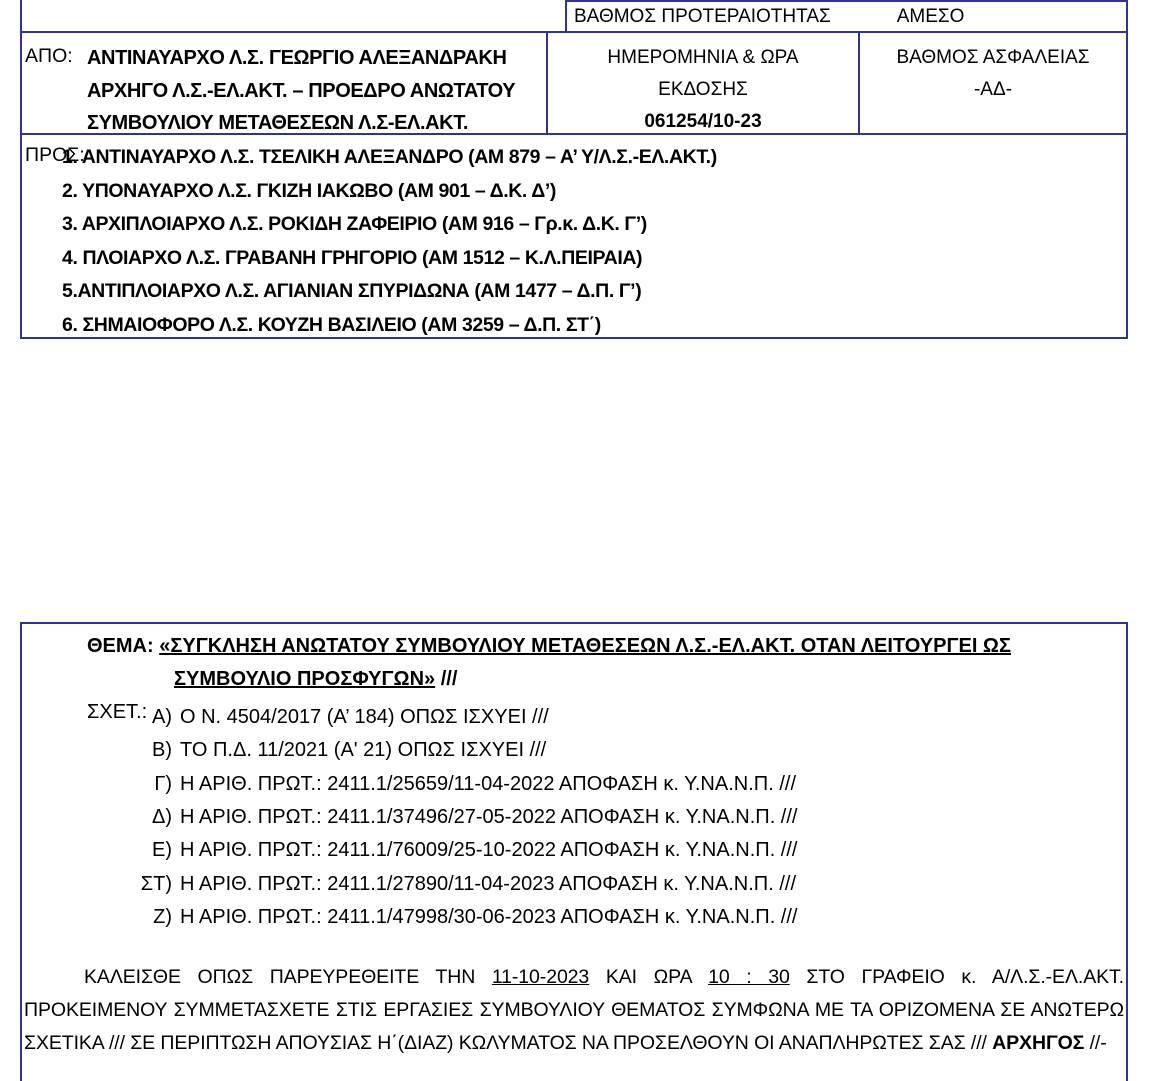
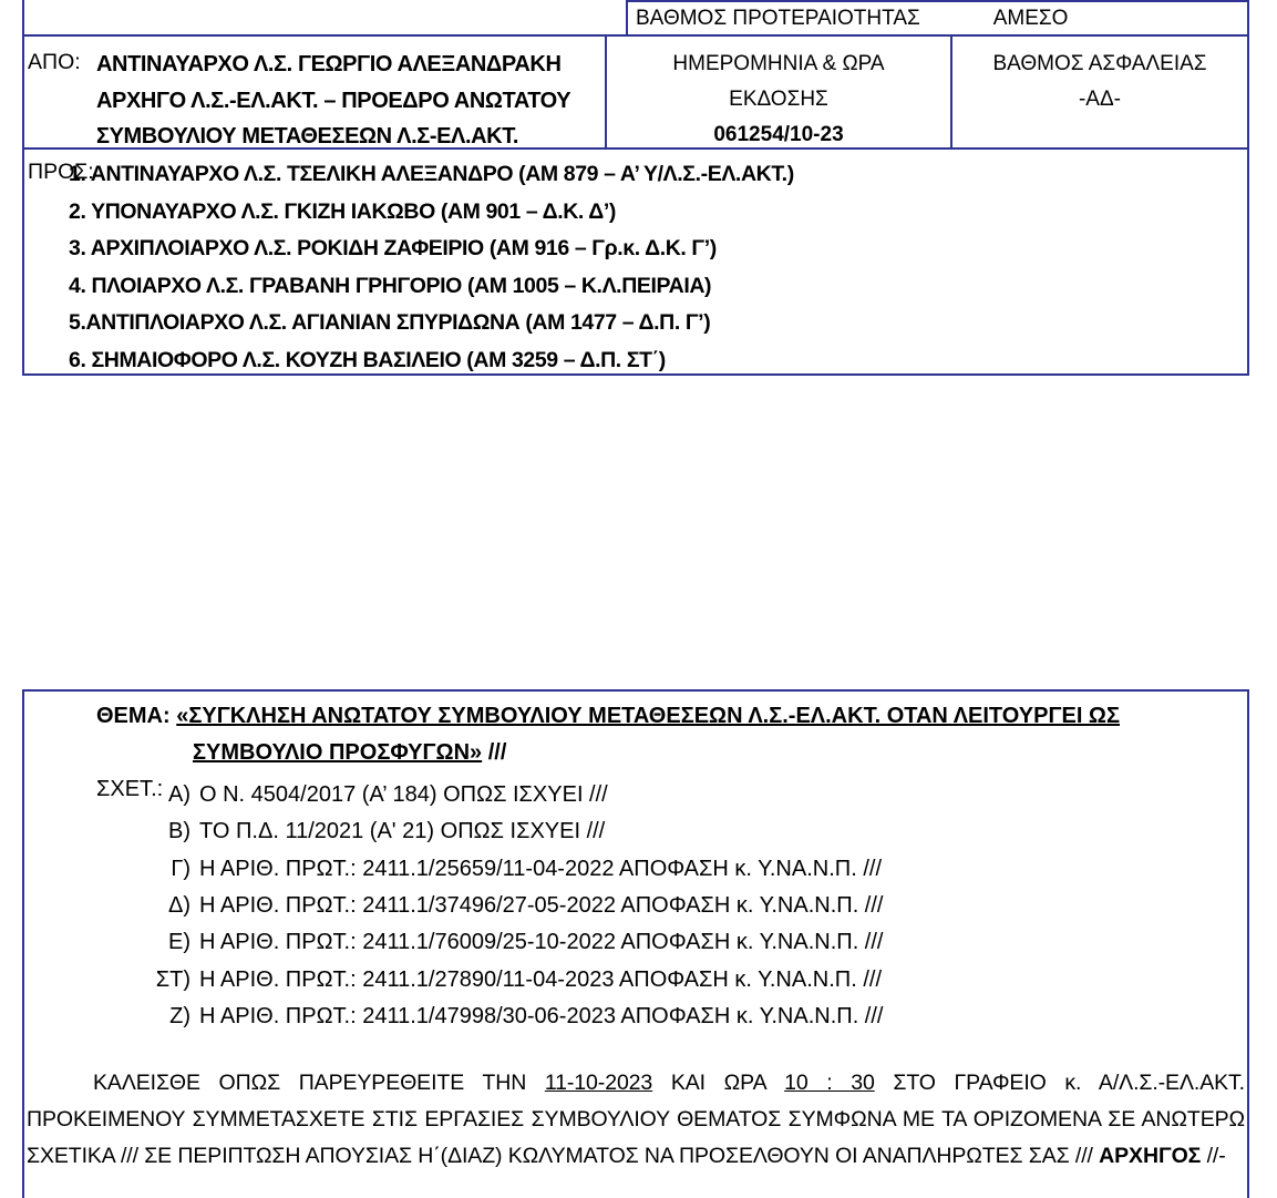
  ΒΑΘΜΟΣ ΠΡΟΤΕΡΑΙΟΤΗΤΑΣ
  ΑΜΕΣΟ
  ΑΠΟ:
  ΑΝΤΙΝΑΥΑΡΧΟ Λ.Σ. ΓΕΩΡΓΙΟ ΑΛΕΞΑΝΔΡΑΚΗ
  ΑΡΧΗΓΟ Λ.Σ.-ΕΛ.ΑΚΤ. – ΠΡΟΕΔΡΟ ΑΝΩΤΑΤΟΥ
  ΣΥΜΒΟΥΛΙΟΥ ΜΕΤΑΘΕΣΕΩΝ Λ.Σ-ΕΛ.ΑΚΤ.
  ΗΜΕΡΟΜΗΝΙΑ & ΩΡΑ
  ΕΚΔΟΣΗΣ
  061254/10-23
  ΒΑΘΜΟΣ ΑΣΦΑΛΕΙΑΣ
  -ΑΔ-
  ΠΡΟΣ:
  1. ΑΝΤΙΝΑΥΑΡΧΟ Λ.Σ. ΤΣΕΛΙΚΗ ΑΛΕΞΑΝΔΡΟ (ΑΜ 879 – Α’ Υ/Λ.Σ.-ΕΛ.ΑΚΤ.)
  2. ΥΠΟΝΑΥΑΡΧΟ Λ.Σ. ΓΚΙΖΗ ΙΑΚΩΒΟ (ΑΜ 901 – Δ.Κ. Δ’)
  3. ΑΡΧΙΠΛΟΙΑΡΧΟ Λ.Σ. ΡΟΚΙΔΗ ΖΑΦΕΙΡΙΟ (ΑΜ 916 – Γρ.κ. Δ.Κ. Γ’)
- 4. ΠΛΟΙΑΡΧΟ Λ.Σ. ΓΡΑΒΑΝΗ ΓΡΗΓΟΡΙΟ (ΑΜ 1512 – Κ.Λ.ΠΕΙΡΑΙΑ)
+ 4. ΠΛΟΙΑΡΧΟ Λ.Σ. ΓΡΑΒΑΝΗ ΓΡΗΓΟΡΙΟ (ΑΜ 1005 – Κ.Λ.ΠΕΙΡΑΙΑ)
  5.ΑΝΤΙΠΛΟΙΑΡΧΟ Λ.Σ. ΑΓΙΑΝΙΑΝ ΣΠΥΡΙΔΩΝΑ (ΑΜ 1477 – Δ.Π. Γ’)
  6. ΣΗΜΑΙΟΦΟΡΟ Λ.Σ. ΚΟΥΖΗ ΒΑΣΙΛΕΙΟ (ΑΜ 3259 – Δ.Π. ΣΤ΄)
  ΘΕΜΑ: «ΣΥΓΚΛΗΣΗ ΑΝΩΤΑΤΟΥ ΣΥΜΒΟΥΛΙΟΥ ΜΕΤΑΘΕΣΕΩΝ Λ.Σ.-ΕΛ.ΑΚΤ. ΟΤΑΝ ΛΕΙΤΟΥΡΓΕΙ ΩΣ
  ΣΥΜΒΟΥΛΙΟ ΠΡΟΣΦΥΓΩΝ» ///
  ΣΧΕΤ.:
  Α) Ο Ν. 4504/2017 (Α’ 184) ΟΠΩΣ ΙΣΧΥΕΙ ///
  Β) ΤΟ Π.Δ. 11/2021 (Α' 21) ΟΠΩΣ ΙΣΧΥΕΙ ///
  Γ) Η ΑΡΙΘ. ΠΡΩΤ.: 2411.1/25659/11-04-2022 ΑΠΟΦΑΣΗ κ. Υ.ΝΑ.Ν.Π. ///
  Δ) Η ΑΡΙΘ. ΠΡΩΤ.: 2411.1/37496/27-05-2022 ΑΠΟΦΑΣΗ κ. Υ.ΝΑ.Ν.Π. ///
  Ε) Η ΑΡΙΘ. ΠΡΩΤ.: 2411.1/76009/25-10-2022 ΑΠΟΦΑΣΗ κ. Υ.ΝΑ.Ν.Π. ///
  ΣΤ) Η ΑΡΙΘ. ΠΡΩΤ.: 2411.1/27890/11-04-2023 ΑΠΟΦΑΣΗ κ. Υ.ΝΑ.Ν.Π. ///
  Ζ) Η ΑΡΙΘ. ΠΡΩΤ.: 2411.1/47998/30-06-2023 ΑΠΟΦΑΣΗ κ. Υ.ΝΑ.Ν.Π. ///
  ΚΑΛΕΙΣΘΕ ΟΠΩΣ ΠΑΡΕΥΡΕΘΕΙΤΕ ΤΗΝ 11-10-2023 ΚΑΙ ΩΡΑ 10 : 30 ΣΤΟ ΓΡΑΦΕΙΟ κ. Α/Λ.Σ.-ΕΛ.ΑΚΤ. ΠΡΟΚΕΙΜΕΝΟΥ ΣΥΜΜΕΤΑΣΧΕΤΕ ΣΤΙΣ ΕΡΓΑΣΙΕΣ ΣΥΜΒΟΥΛΙΟΥ ΘΕΜΑΤΟΣ ΣΥΜΦΩΝΑ ΜΕ ΤΑ ΟΡΙΖΟΜΕΝΑ ΣΕ ΑΝΩΤΕΡΩ ΣΧΕΤΙΚΑ /// ΣΕ ΠΕΡΙΠΤΩΣΗ ΑΠΟΥΣΙΑΣ Η΄(ΔΙΑΖ) ΚΩΛΥΜΑΤΟΣ ΝΑ ΠΡΟΣΕΛΘΟΥΝ ΟΙ ΑΝΑΠΛΗΡΩΤΕΣ ΣΑΣ /// ΑΡΧΗΓΟΣ //-
